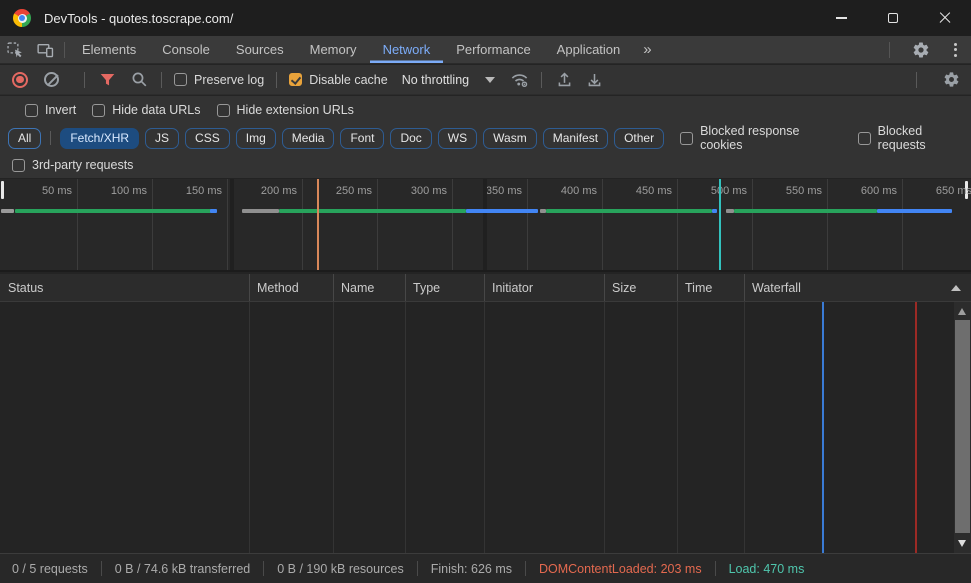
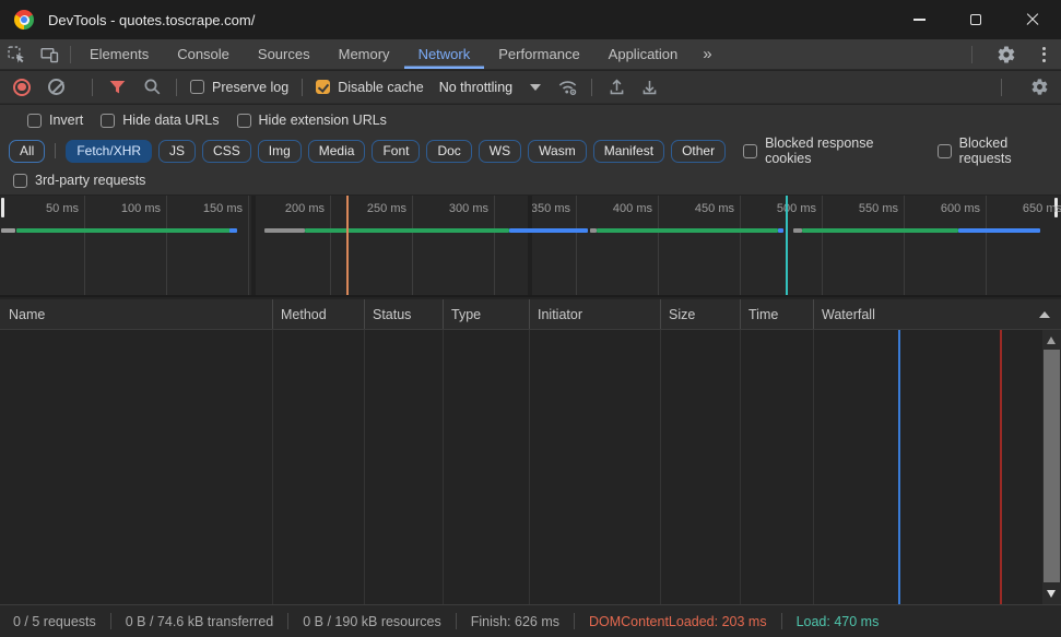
  DevTools - quotes.toscrape.com/
  Elements
  Console
  Sources
  Memory
  Network
  Performance
  Application
  »
  Preserve log
  Disable cache
  No throttling
  Invert
  Hide data URLs
  Hide extension URLs
  All
  Fetch/XHR
  JS
  CSS
  Img
  Media
  Font
  Doc
  WS
  Wasm
  Manifest
  Other
  Blocked response cookies
  Blocked requests
  3rd-party requests
  50 ms
  100 ms
  150 ms
  200 ms
  250 ms
  300 ms
  350 ms
  400 ms
  450 ms
  50 ms
  550 ms
  600 ms
  650 ms
- Status
+ Name
  Method
- Name
+ Status
  Type
  Initiator
  Size
  Time
  Waterfall
  0 / 5 requests
  0 B / 74.6 kB transferred
  0 B / 190 kB resources
  Finish: 626 ms
  DOMContentLoaded: 203 ms
  Load: 470 ms
